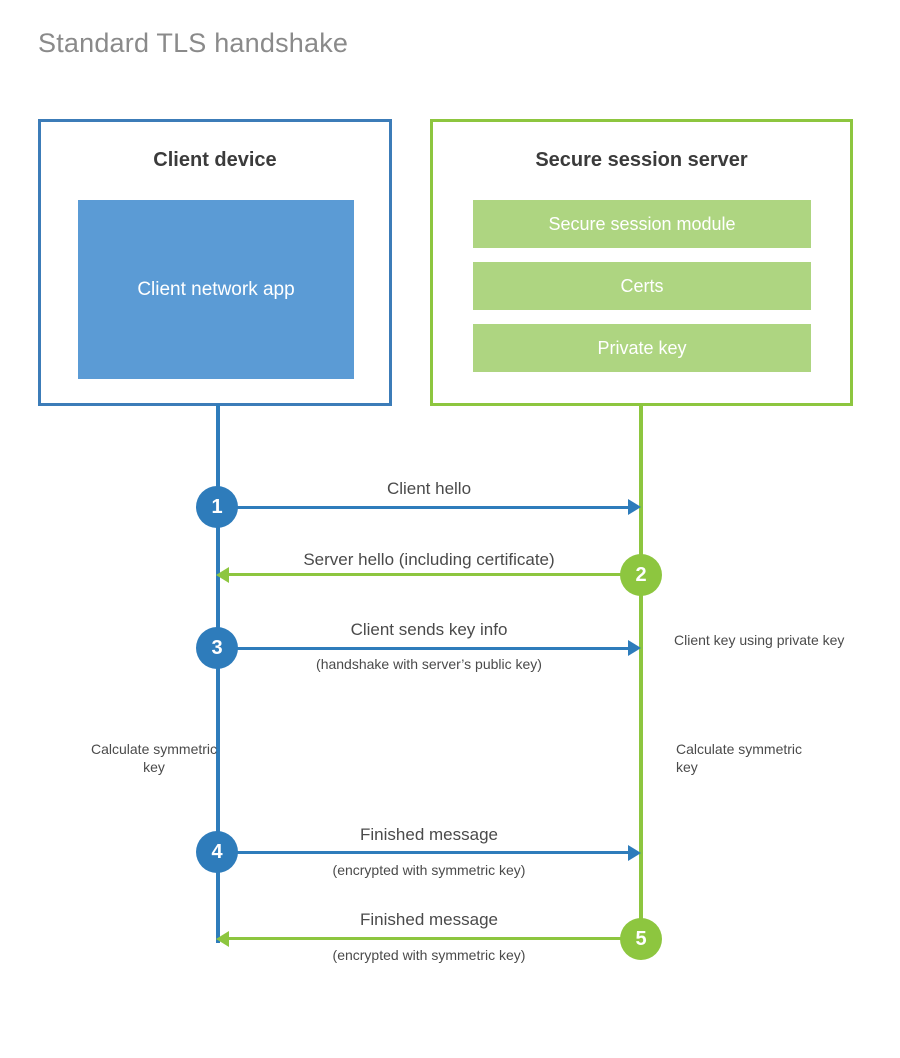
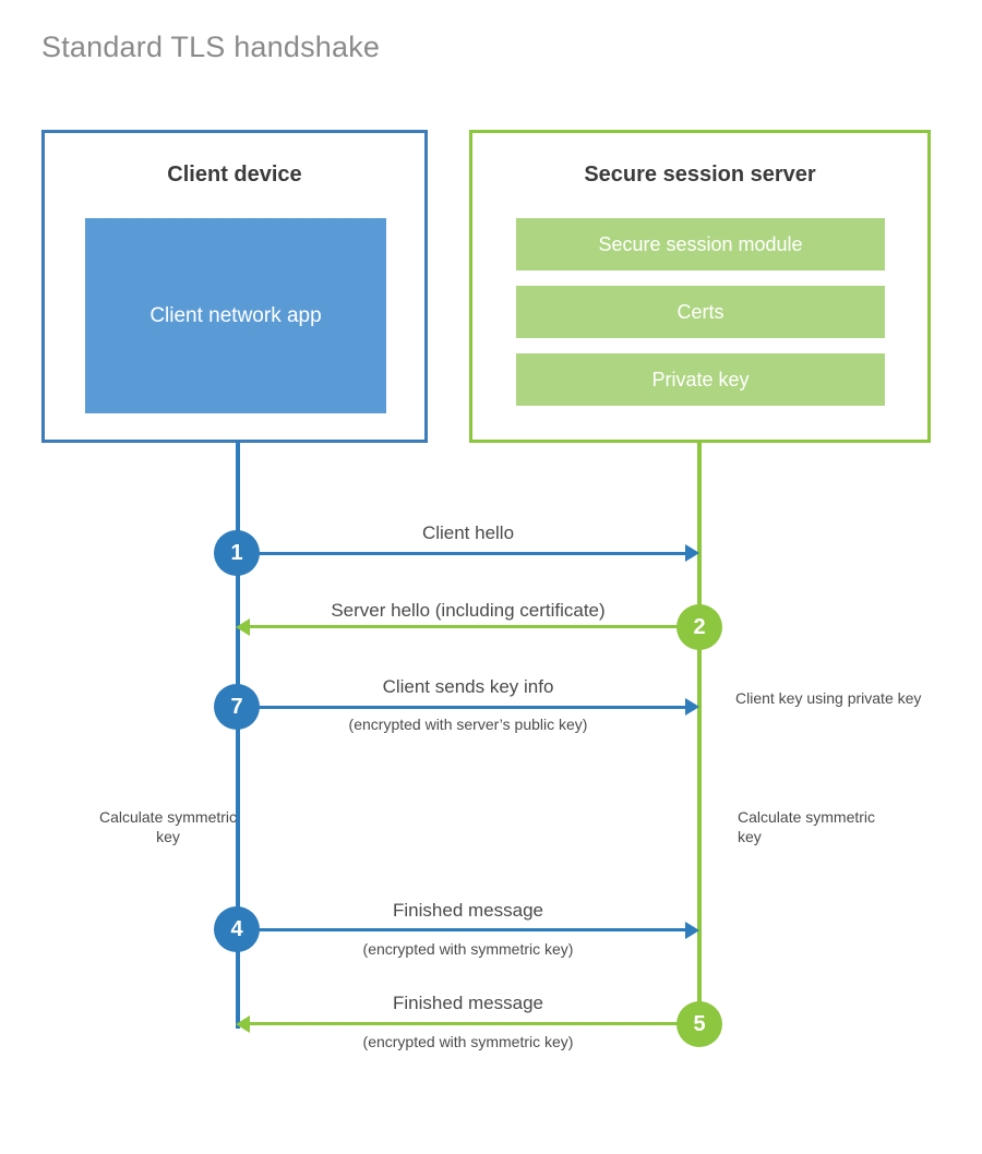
  Standard TLS handshake
  Client device
  Client network app
  Secure session server
  Secure session module
  Certs
  Private key
  Client hello
  1
  Server hello (including certificate)
  2
  Client sends key info
- (handshake with server’s public key)
+ (encrypted with server’s public key)
- 3
+ 7
  Client key using private key
  Calculate symmetric key
  Calculate symmetric key
  Finished message
  (encrypted with symmetric key)
  4
  Finished message
  (encrypted with symmetric key)
  5
